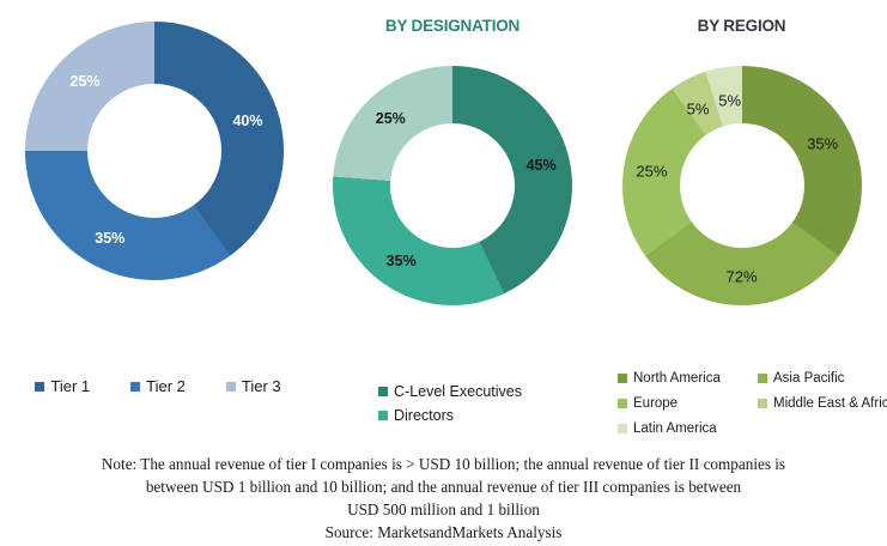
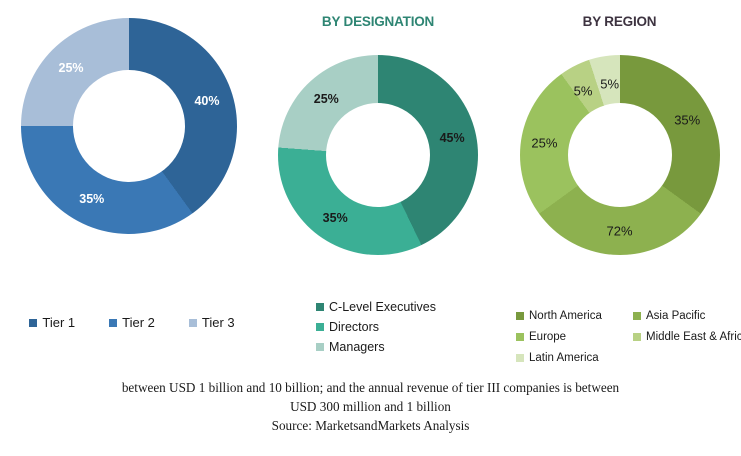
  40%
  35%
  25%
  Tier 1
  Tier 2
  Tier 3
  BY DESIGNATION
  45%
  35%
  25%
  C-Level Executives
  Directors
+ Managers
  BY REGION
  35%
  72%
  25%
  5%
  5%
  North America
  Asia Pacific
  Europe
  Middle East & Afric
  Latin America
- Note: The annual revenue of tier I companies is > USD 10 billion; the annual revenue of tier II companies is
  between USD 1 billion and 10 billion; and the annual revenue of tier III companies is between
- USD 500 million and 1 billion
+ USD 300 million and 1 billion
  Source: MarketsandMarkets Analysis
